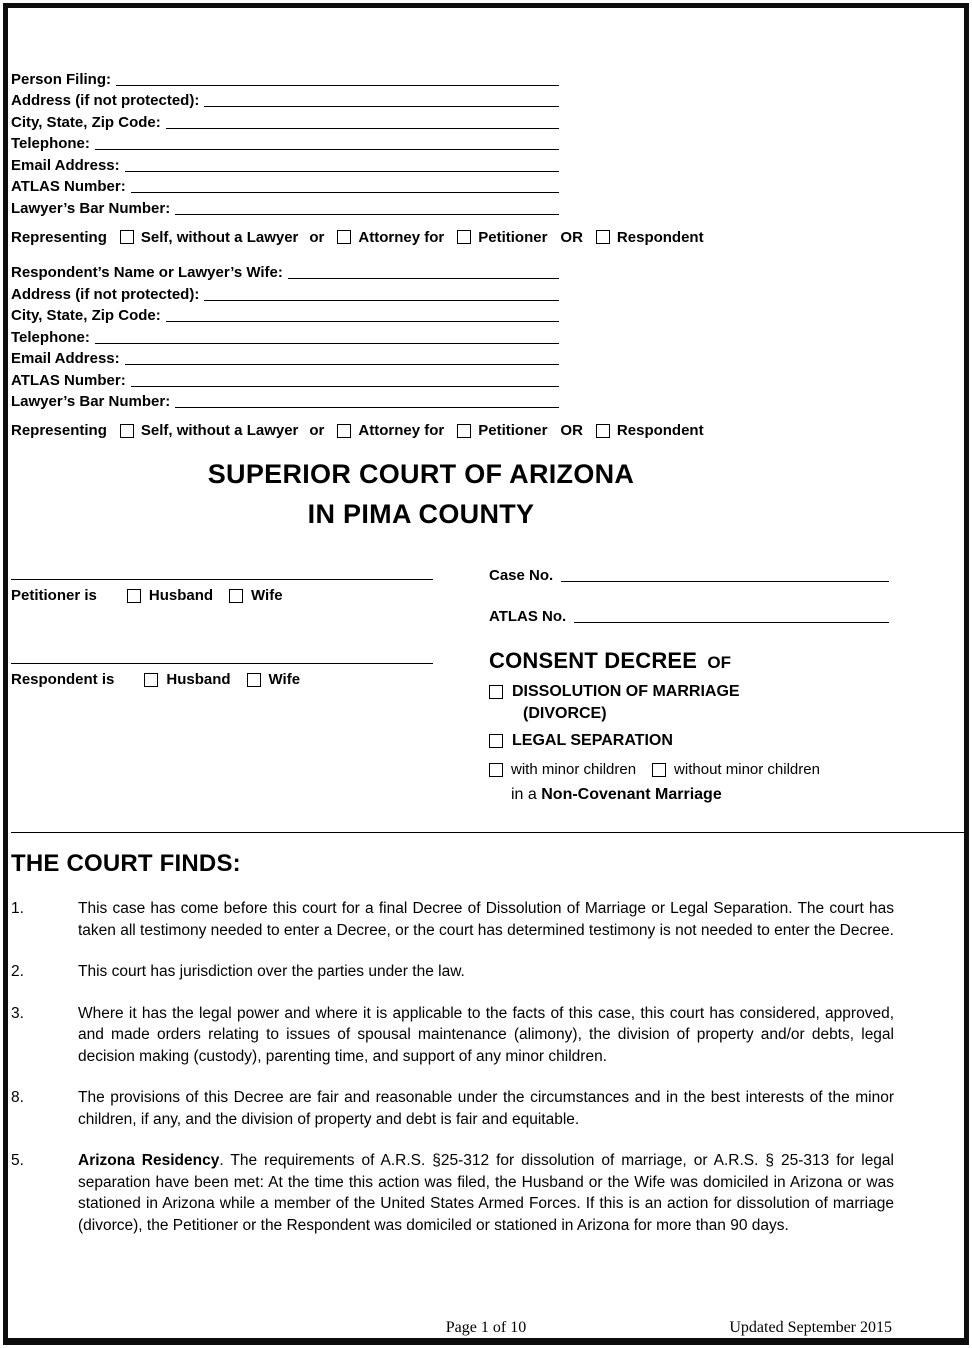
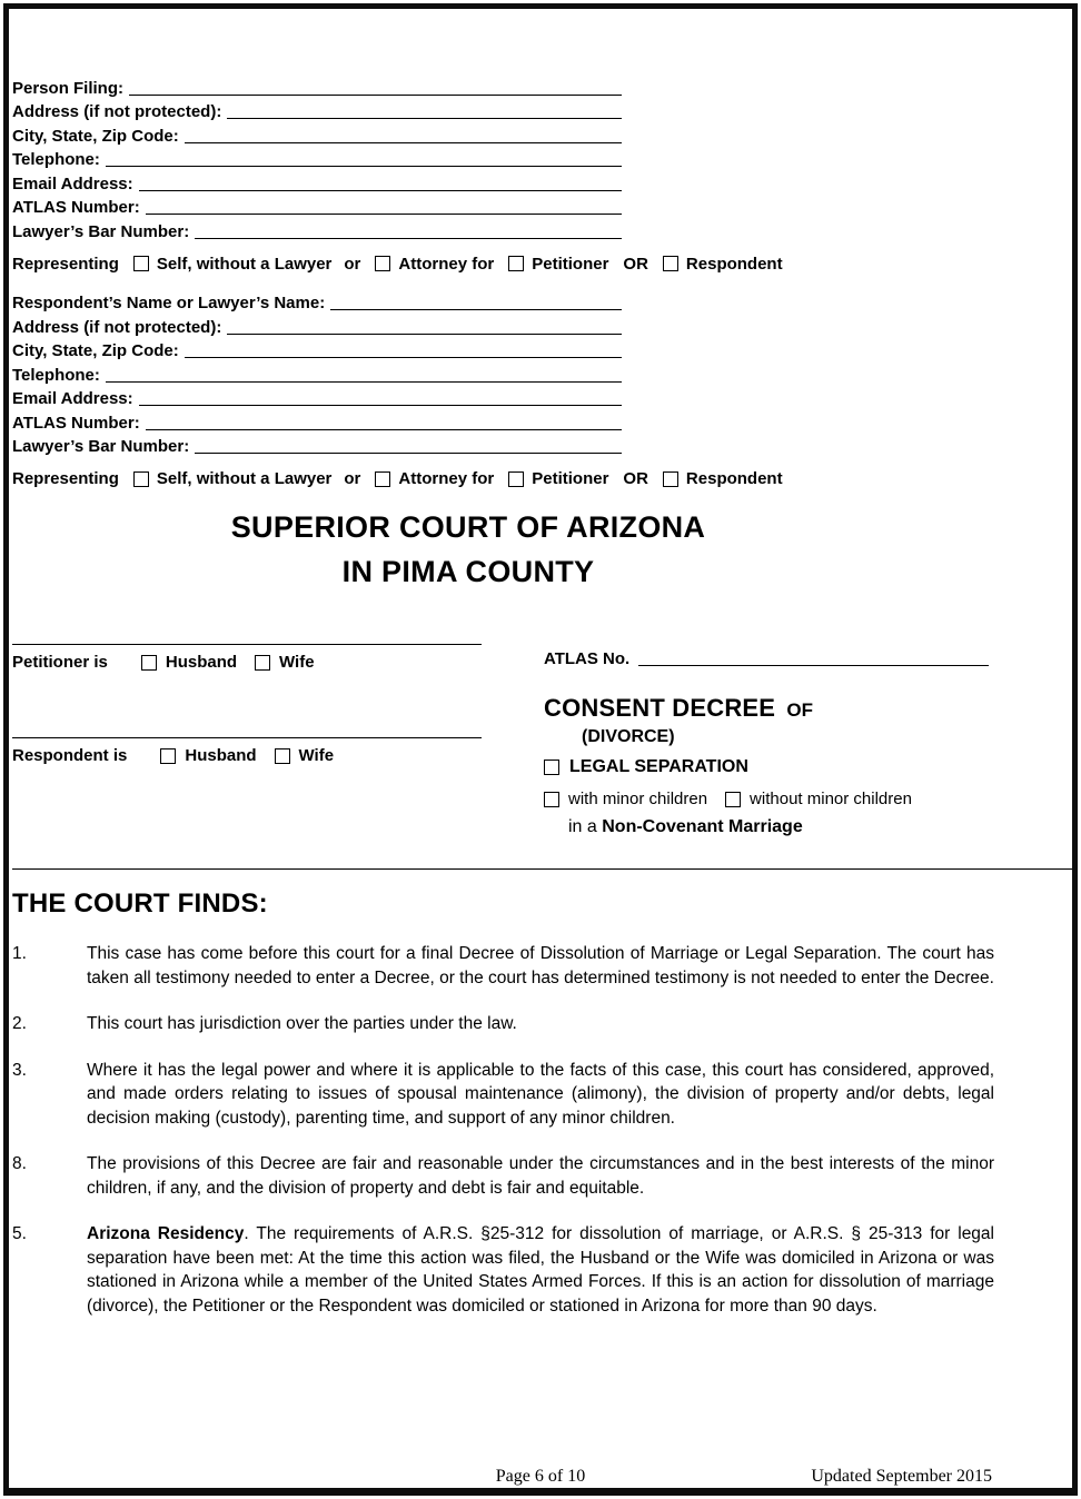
  Person Filing:
  Address (if not protected):
  City, State, Zip Code:
  Telephone:
  Email Address:
  ATLAS Number:
  Lawyer’s Bar Number:
  Representing
  Self, without a Lawyer
  or
  Attorney for
  Petitioner
  OR
  Respondent
- Respondent’s Name or Lawyer’s Wife:
+ Respondent’s Name or Lawyer’s Name:
  Address (if not protected):
  City, State, Zip Code:
  Telephone:
  Email Address:
  ATLAS Number:
  Lawyer’s Bar Number:
  Representing
  Self, without a Lawyer
  or
  Attorney for
  Petitioner
  OR
  Respondent
  SUPERIOR COURT OF ARIZONA
  IN PIMA COUNTY
  Petitioner is
  Husband
  Wife
  Respondent is
  Husband
  Wife
- Case No.
  ATLAS No.
  CONSENT DECREE OF
- DISSOLUTION OF MARRIAGE
  (DIVORCE)
  LEGAL SEPARATION
  with minor children
  without minor children
  in a Non-Covenant Marriage
  THE COURT FINDS:
  1.
  This case has come before this court for a final Decree of Dissolution of Marriage or Legal Separation. The court has taken all testimony needed to enter a Decree, or the court has determined testimony is not needed to enter the Decree.
  2.
  This court has jurisdiction over the parties under the law.
  3.
  Where it has the legal power and where it is applicable to the facts of this case, this court has considered, approved, and made orders relating to issues of spousal maintenance (alimony), the division of property and/or debts, legal decision making (custody), parenting time, and support of any minor children.
  8.
  The provisions of this Decree are fair and reasonable under the circumstances and in the best interests of the minor children, if any, and the division of property and debt is fair and equitable.
  5.
  Arizona Residency. The requirements of A.R.S. §25-312 for dissolution of marriage, or A.R.S. § 25-313 for legal separation have been met: At the time this action was filed, the Husband or the Wife was domiciled in Arizona or was stationed in Arizona while a member of the United States Armed Forces. If this is an action for dissolution of marriage (divorce), the Petitioner or the Respondent was domiciled or stationed in Arizona for more than 90 days.
- Page 1 of 10
+ Page 6 of 10
  Updated September 2015
